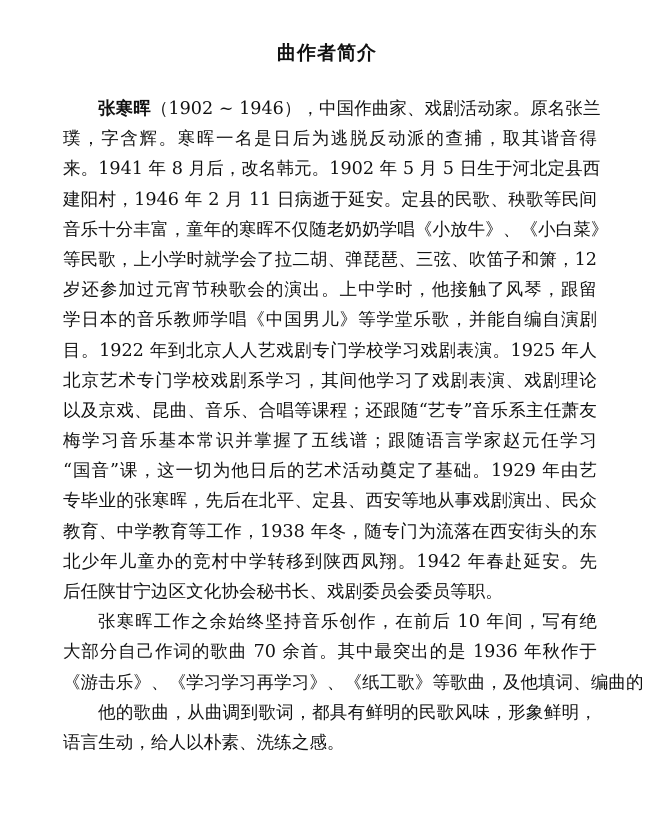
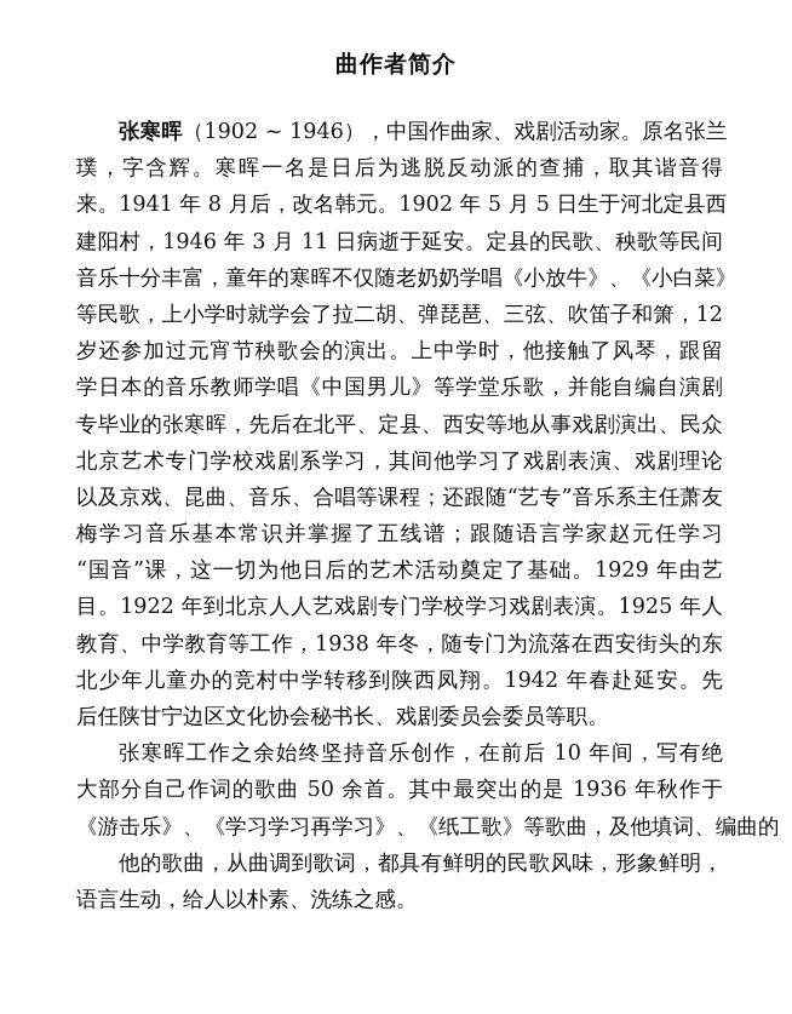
  曲作者简介
  张寒晖（1902 ~ 1946），中国作曲家、戏剧活动家。原名张兰
  璞，字含辉。寒晖一名是日后为逃脱反动派的查捕，取其谐音得
  来。1941 年 8 月后，改名韩元。1902 年 5 月 5 日生于河北定县西
- 建阳村，1946 年 2 月 11 日病逝于延安。定县的民歌、秧歌等民间
+ 建阳村，1946 年 3 月 11 日病逝于延安。定县的民歌、秧歌等民间
  音乐十分丰富，童年的寒晖不仅随老奶奶学唱《小放牛》、《小白菜》
  等民歌，上小学时就学会了拉二胡、弹琵琶、三弦、吹笛子和箫，12
  岁还参加过元宵节秧歌会的演出。上中学时，他接触了风琴，跟留
  学日本的音乐教师学唱《中国男儿》等学堂乐歌，并能自编自演剧
- 目。1922 年到北京人人艺戏剧专门学校学习戏剧表演。1925 年人
+ 专毕业的张寒晖，先后在北平、定县、西安等地从事戏剧演出、民众
  北京艺术专门学校戏剧系学习，其间他学习了戏剧表演、戏剧理论
  以及京戏、昆曲、音乐、合唱等课程；还跟随“艺专”音乐系主任萧友
  梅学习音乐基本常识并掌握了五线谱；跟随语言学家赵元任学习
  “国音”课，这一切为他日后的艺术活动奠定了基础。1929 年由艺
- 专毕业的张寒晖，先后在北平、定县、西安等地从事戏剧演出、民众
+ 目。1922 年到北京人人艺戏剧专门学校学习戏剧表演。1925 年人
  教育、中学教育等工作，1938 年冬，随专门为流落在西安街头的东
  北少年儿童办的竞村中学转移到陕西凤翔。1942 年春赴延安。先
  后任陕甘宁边区文化协会秘书长、戏剧委员会委员等职。
  张寒晖工作之余始终坚持音乐创作，在前后 10 年间，写有绝
- 大部分自己作词的歌曲 70 余首。其中最突出的是 1936 年秋作于
+ 大部分自己作词的歌曲 50 余首。其中最突出的是 1936 年秋作于
  《游击乐》、《学习学习再学习》、《纸工歌》等歌曲，及他填词、编曲的
  他的歌曲，从曲调到歌词，都具有鲜明的民歌风味，形象鲜明，
  语言生动，给人以朴素、洗练之感。
